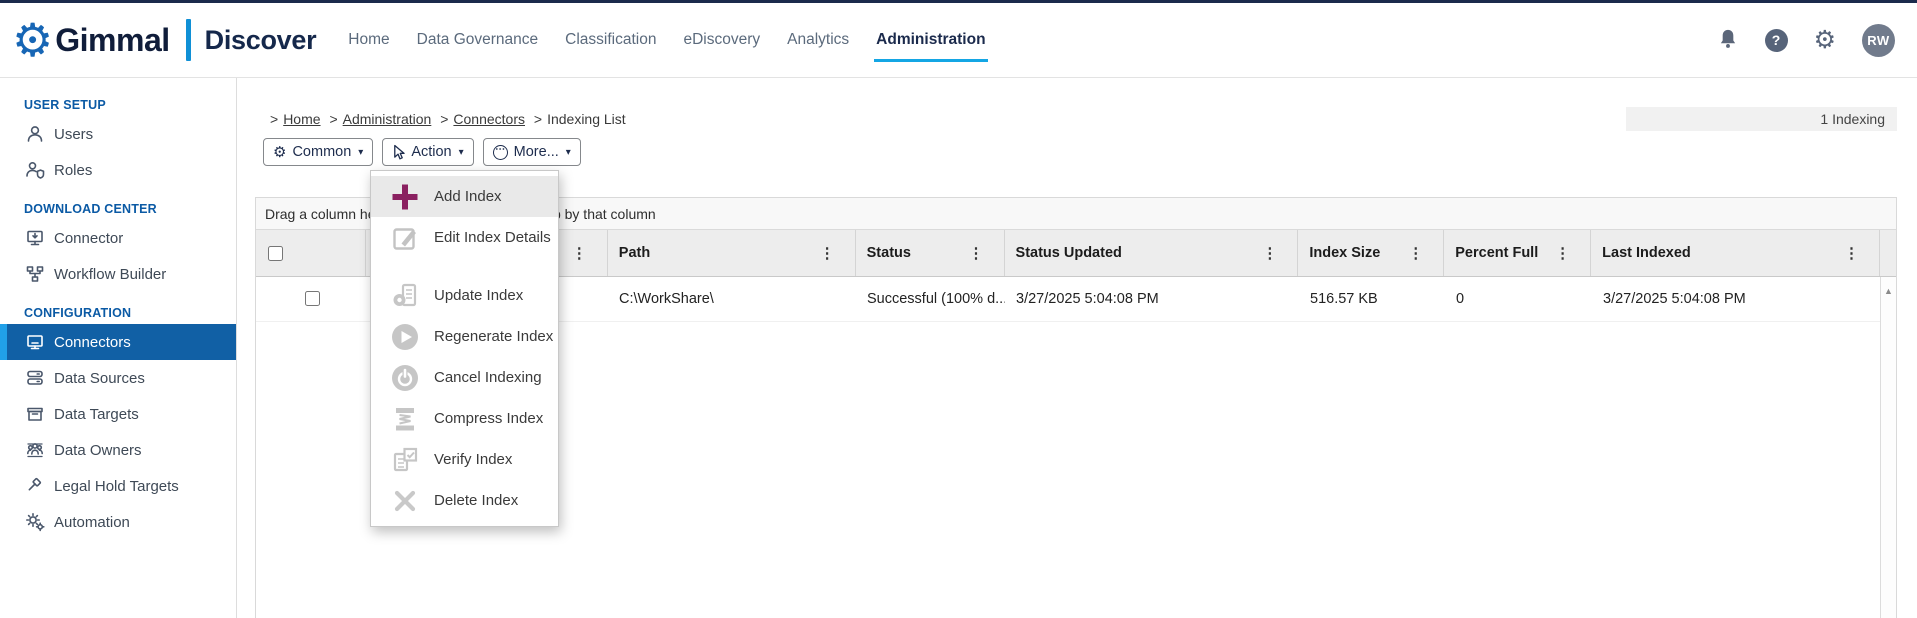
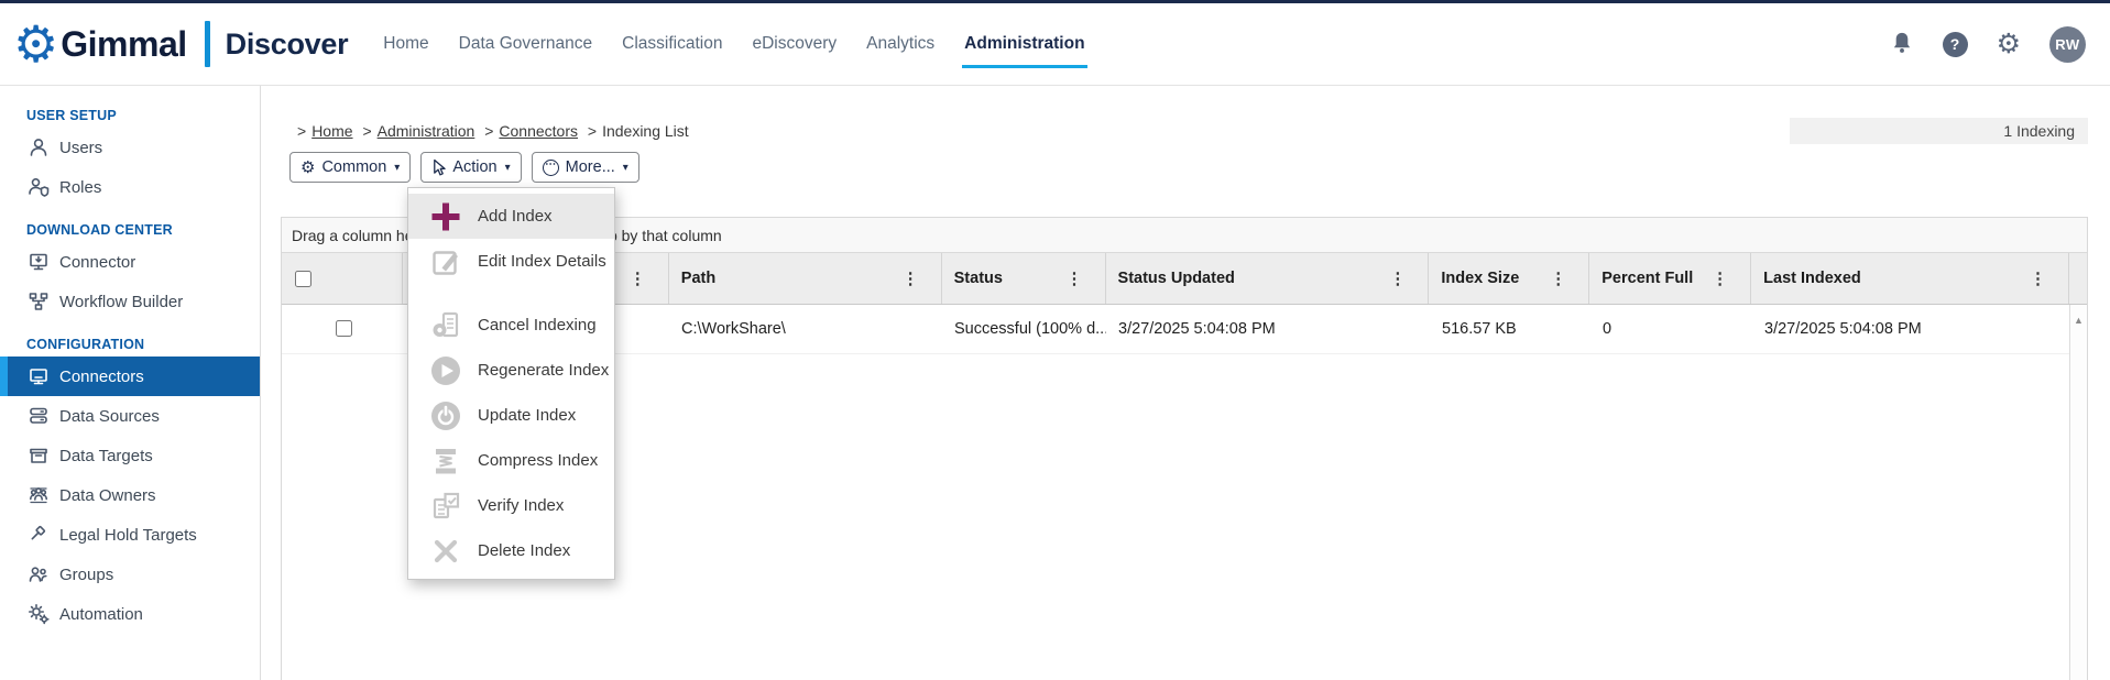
  ⚙
  Gimmal
  Discover
  Home
  Data Governance
  Classification
  eDiscovery
  Analytics
  Administration
  ?
  ⚙
  RW
  USER SETUP
  Users
  Roles
  DOWNLOAD CENTER
  Connector
  Workflow Builder
  CONFIGURATION
  Connectors
  Data Sources
  Data Targets
  Data Owners
  Legal Hold Targets
+ Groups
  Automation
  > Home > Administration > Connectors > Indexing List
  1 Indexing
  ⚙
  Common
  ▾
  Action
  ▾
  ⋯
  More...
  ▾
  ⋮
  Path
  ⋮
  Status
  ⋮
  Status Updated
  ⋮
  Index Size
  ⋮
  Percent Full
  ⋮
  Last Indexed
  ⋮
  C:\WorkShare\
  Successful (100% d..
  3/27/2025 5:04:08 PM
  516.57 KB
  0
  3/27/2025 5:04:08 PM
  ▲
  Add Index
  Edit Index Details
- Update Index
+ Cancel Indexing
  Regenerate Index
- Cancel Indexing
+ Update Index
  Compress Index
  Verify Index
  Delete Index
